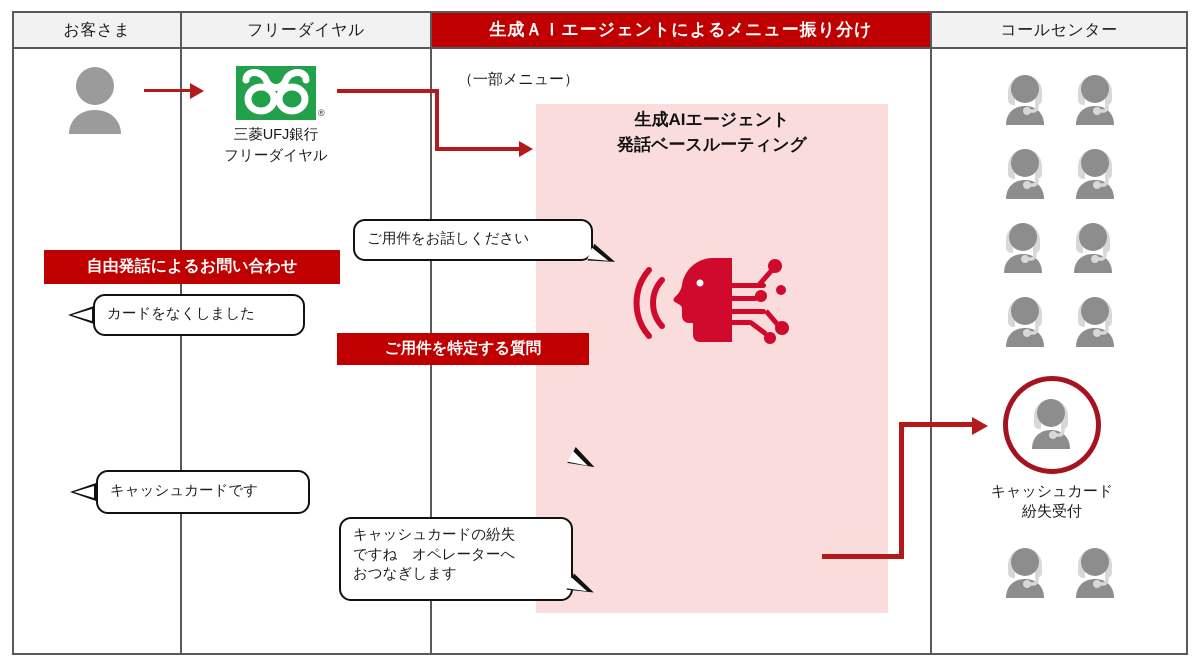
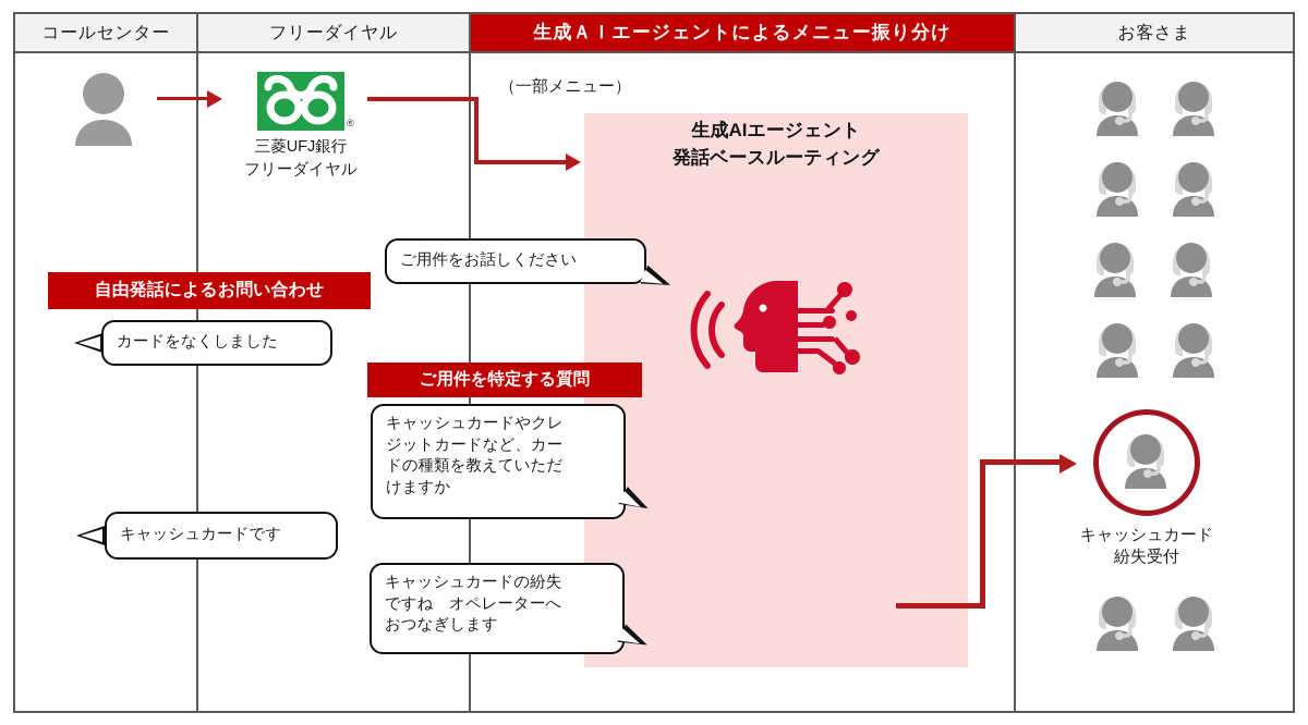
- お客さま
+ コールセンター
  フリーダイヤル
  生成ＡＩエージェントによるメニュー振り分け
- コールセンター
+ お客さま
  生成AIエージェント
  発話ベースルーティング
  ®
  三菱UFJ銀行
  フリーダイヤル
  （一部メニュー）
  ご用件をお話しください
  自由発話によるお問い合わせ
  カードをなくしました
  ご用件を特定する質問
+ キャッシュカードやクレ
+ ジットカードなど、カー
+ ドの種類を教えていただ
+ けますか
  キャッシュカードです
  キャッシュカードの紛失
  ですね オペレーターへ
  おつなぎします
  キャッシュカード
  紛失受付
